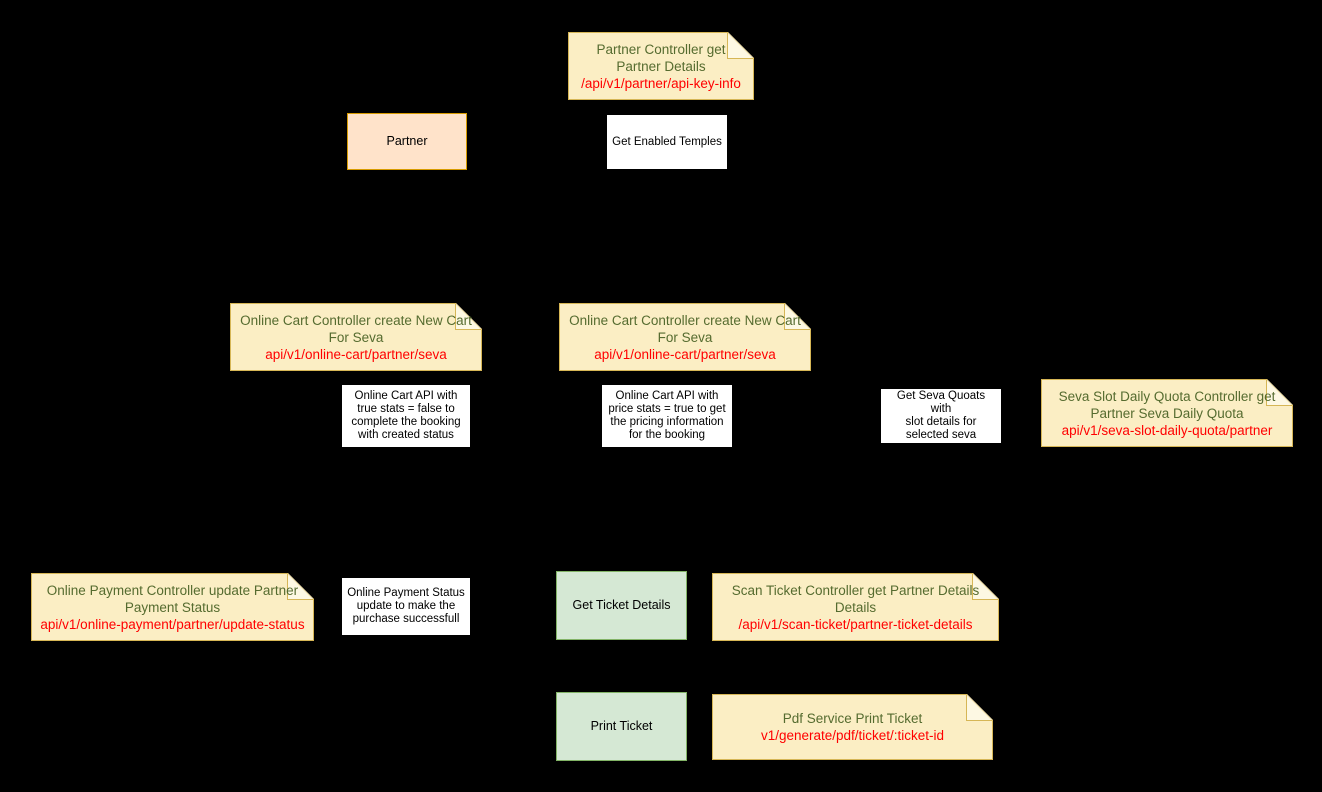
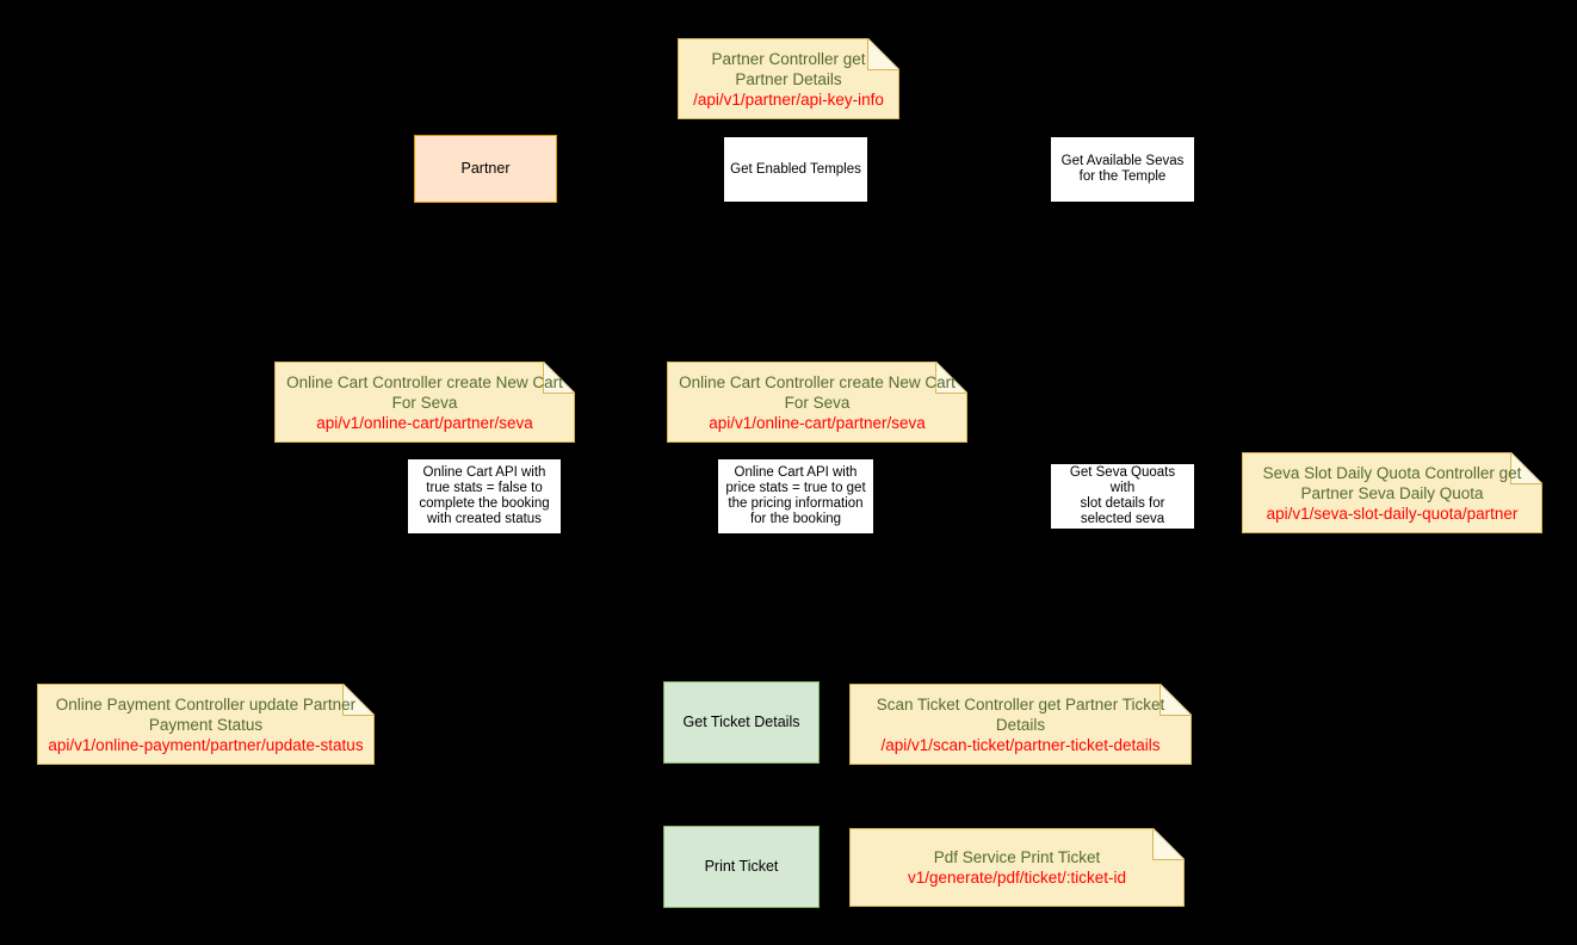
  Partner Controller get
  Partner Details
  /api/v1/partner/api-key-info
  Partner
  Get Enabled Temples
+ Get Available Sevas
+ for the Temple
  Online Cart Controller create New Cart
  For Seva
  api/v1/online-cart/partner/seva
  Online Cart Controller create New Cart
  For Seva
  api/v1/online-cart/partner/seva
  Online Cart API with
  true stats = false to
  complete the booking
  with created status
  Online Cart API with
  price stats = true to get
  the pricing information
  for the booking
  Get Seva Quoats with
  slot details for
  selected seva
  Seva Slot Daily Quota Controller get
  Partner Seva Daily Quota
  api/v1/seva-slot-daily-quota/partner
  Online Payment Controller update Partner
  Payment Status
  api/v1/online-payment/partner/update-status
- Online Payment Status
- update to make the
- purchase successfull
  Get Ticket Details
- Scan Ticket Controller get Partner Details
+ Scan Ticket Controller get Partner Ticket
  Details
  /api/v1/scan-ticket/partner-ticket-details
  Print Ticket
  Pdf Service Print Ticket
  v1/generate/pdf/ticket/:ticket-id
